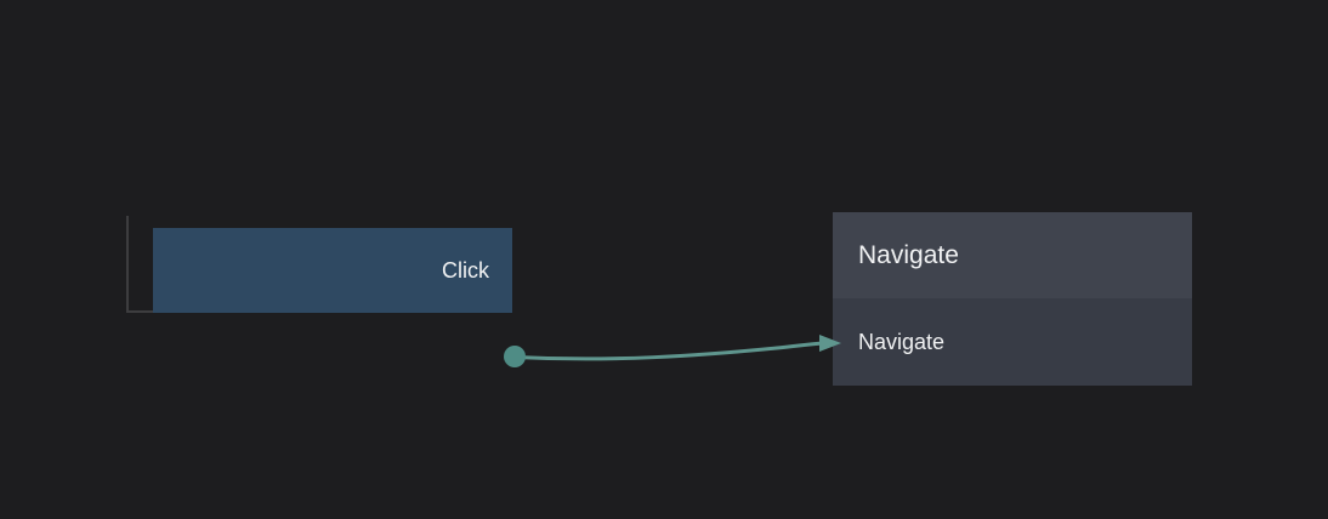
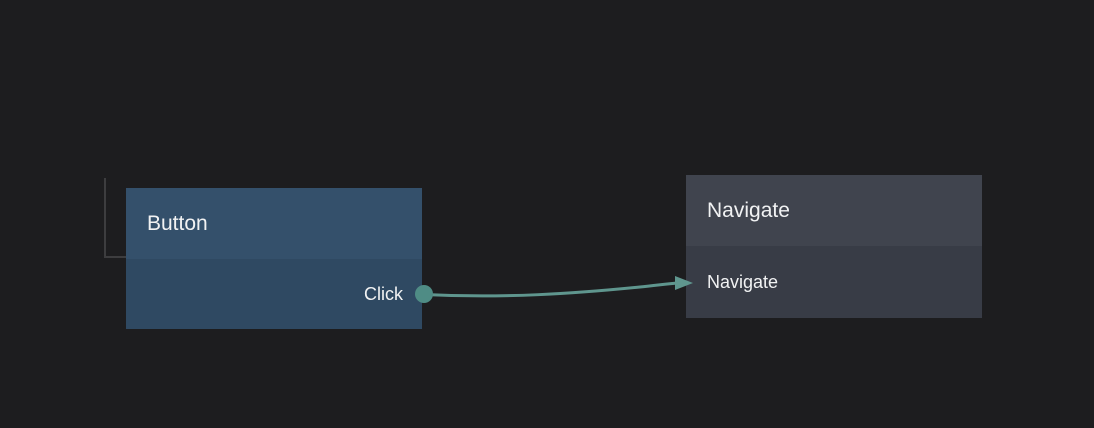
+ Button
  Click
  Navigate
  Navigate
